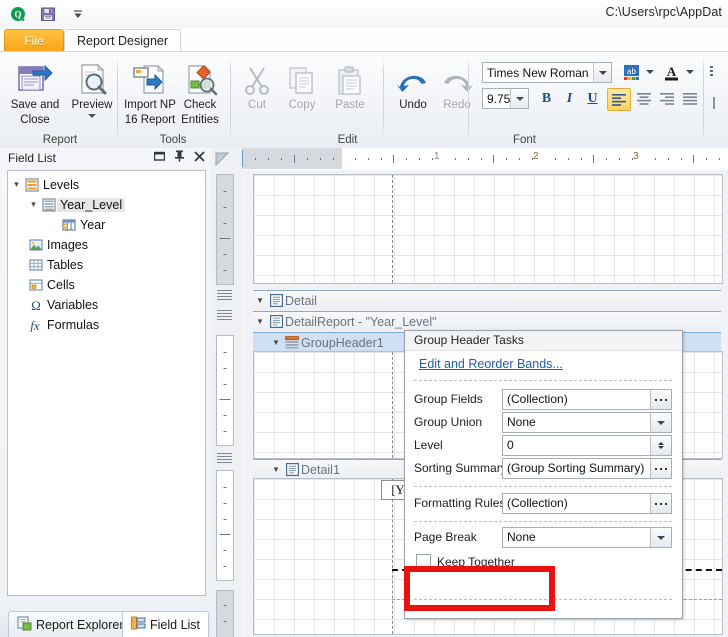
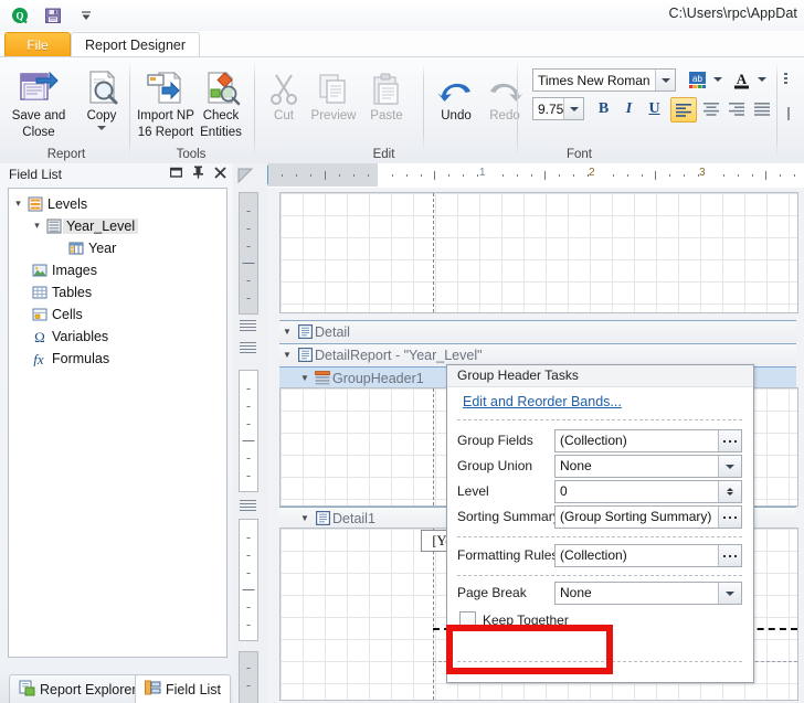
  Q
  C:\Users\rpc\AppDat
  File
  Report Designer
  Save and
  Close
- Preview
+ Copy
  Report
  Import NP
  16 Report
  Check
  Entities
  Tools
  Cut
- Copy
+ Preview
  Paste
  Undo
  Red
  Edit
  Times New Roman
  ab
  A
  9.75
  B
  I
  U
  Font
  Field List
  ▾
  Levels
  ▾
  Year_Level
  Year
  Images
  Tables
  Cells
  Ω
  Variables
  fx
  Formulas
  Report Explore
  Field List
  1
  2
  3
  ▼
  Detail
  ▼
  DetailReport - "Year_Level"
  ▼
  GroupHeader1
  ▼
  Detail1
  Group Header Tasks
  Edit and Reorder Bands...
  Group Fields
  (Collection)
  Group Union
  None
  Level
  0
  Sorting Summar
  (Group Sorting Summary)
  Formatting Rule
  (Collection)
  Page Break
  None
  Keep Together
